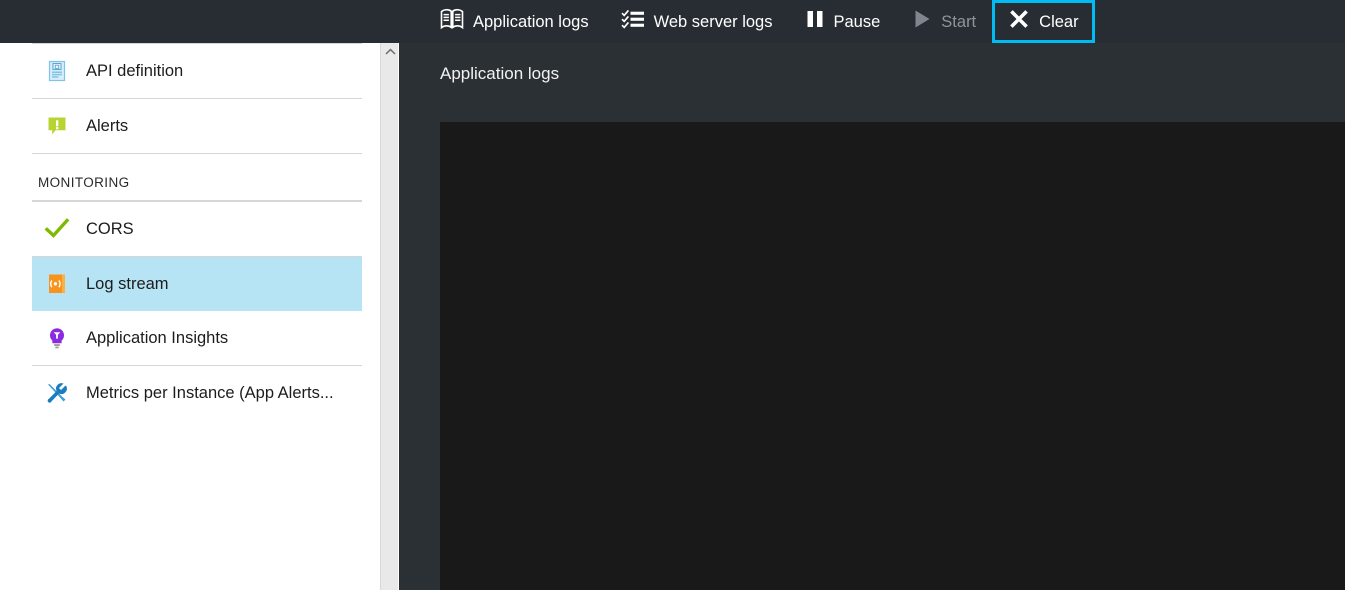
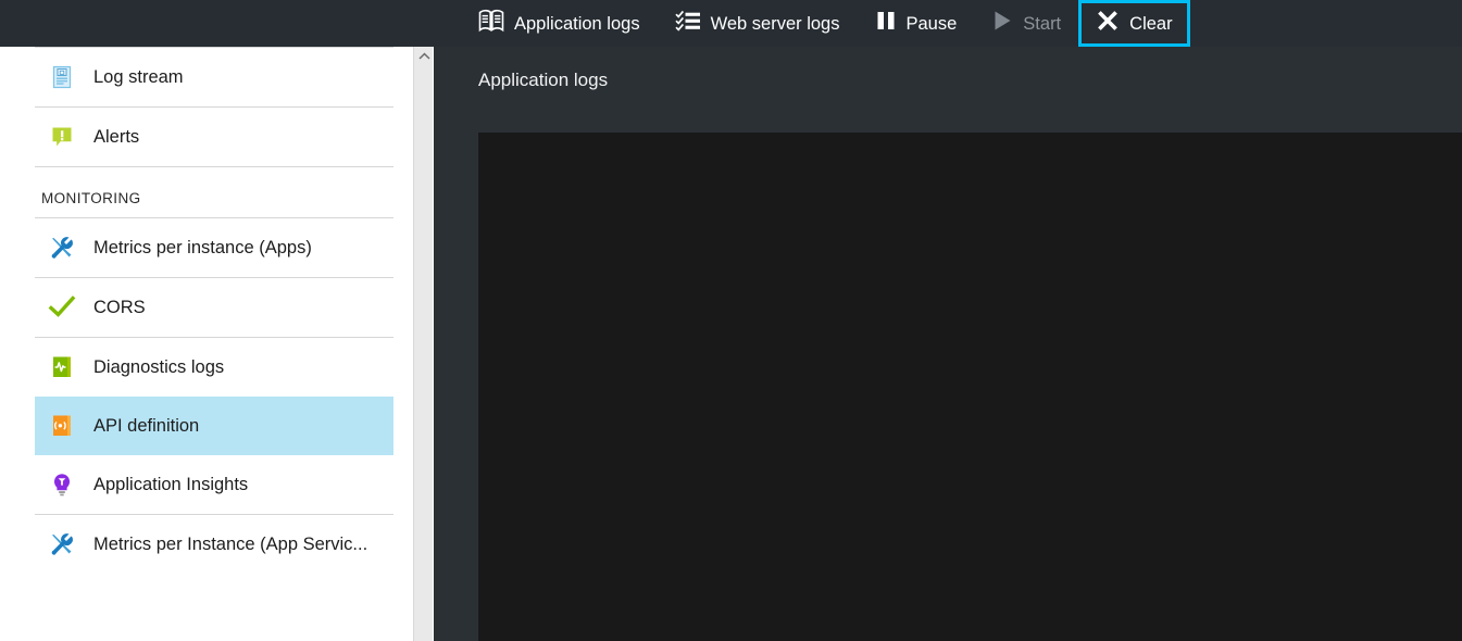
  Application logs
  Web server logs
  Pause
  Start
  Clear
- API definition
+ Log stream
  Alerts
  MONITORING
+ Metrics per instance (Apps)
  CORS
+ Diagnostics logs
- Log stream
+ API definition
  Application Insights
- Metrics per Instance (App Alerts...
+ Metrics per Instance (App Servic...
  Application logs
